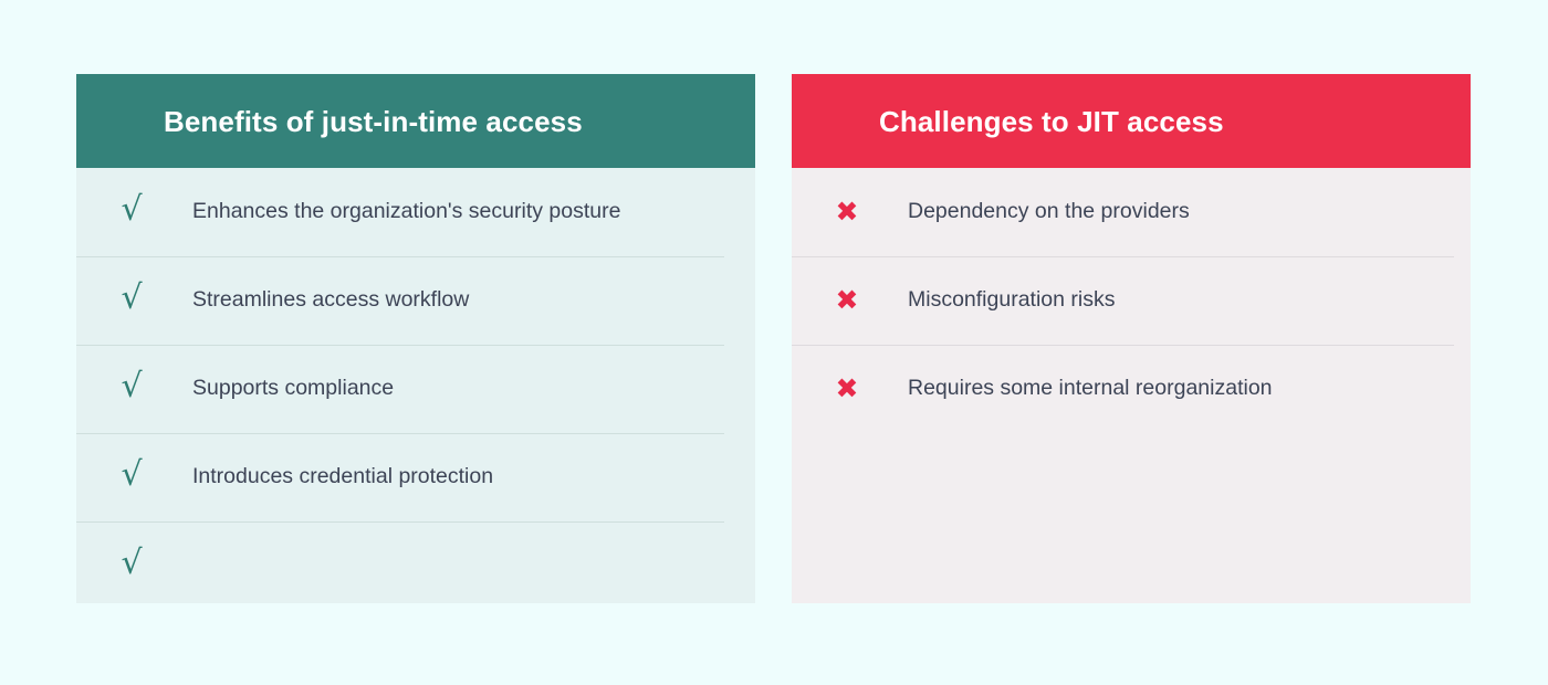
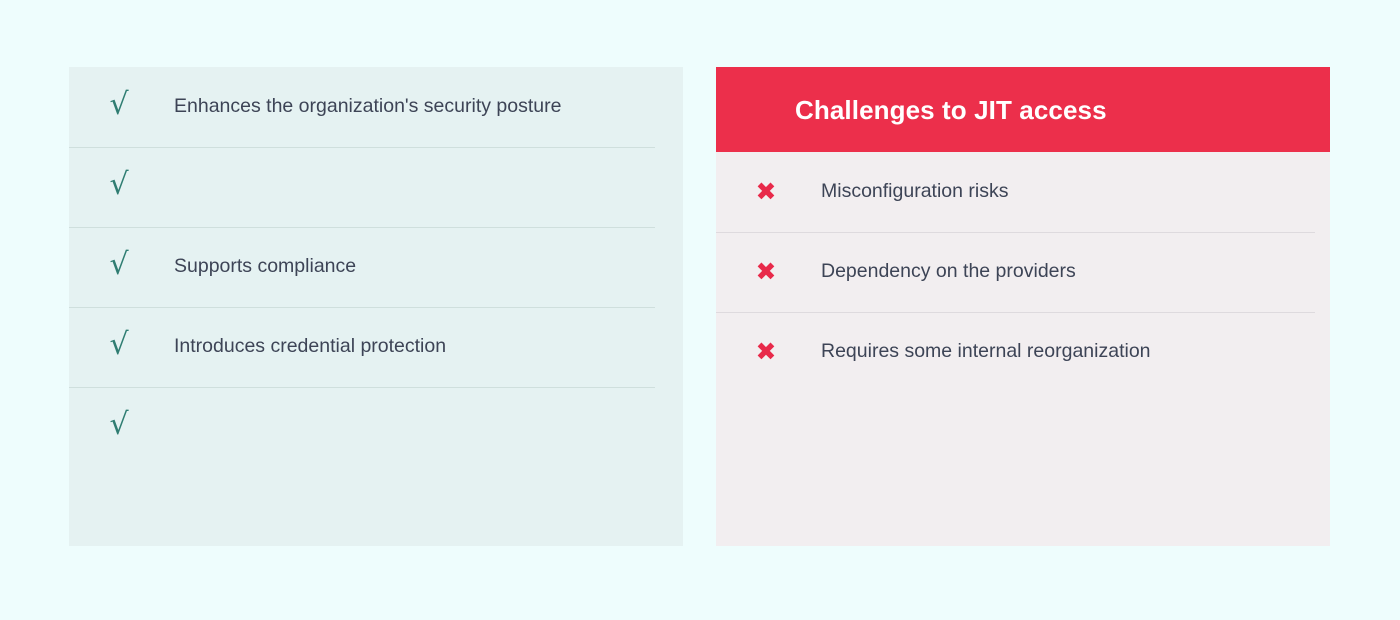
- Benefits of just-in-time access
  √
  Enhances the organization's security posture
  √
- Streamlines access workflow
  √
  Supports compliance
  √
  Introduces credential protection
  √
  Challenges to JIT access
  ✖
- Dependency on the providers
+ Misconfiguration risks
  ✖
- Misconfiguration risks
+ Dependency on the providers
  ✖
  Requires some internal reorganization
